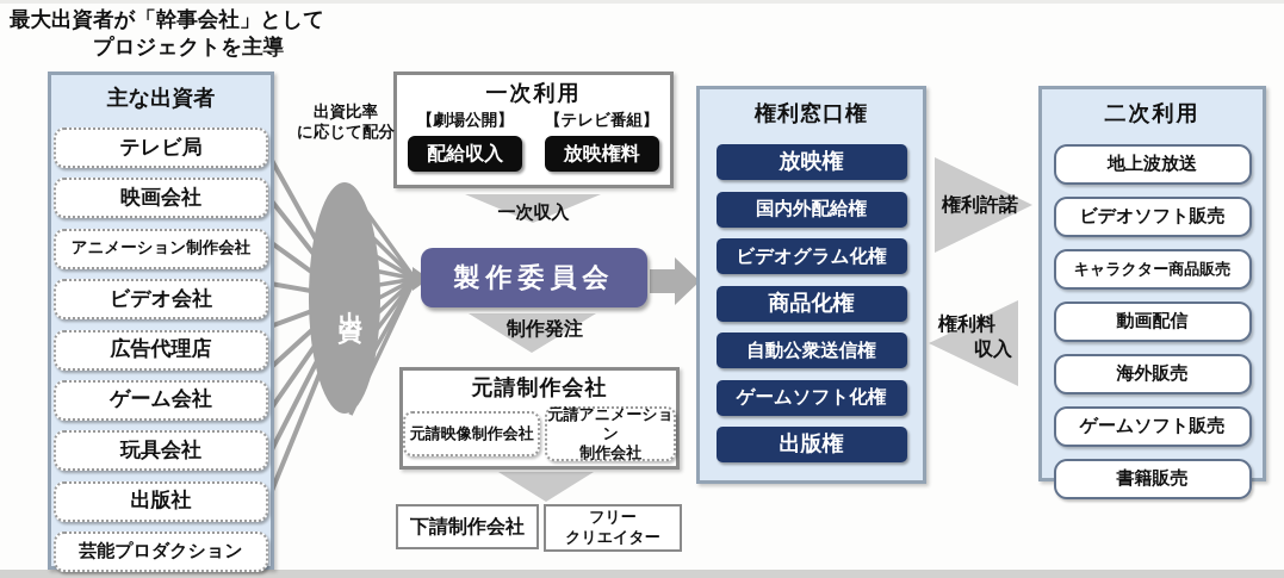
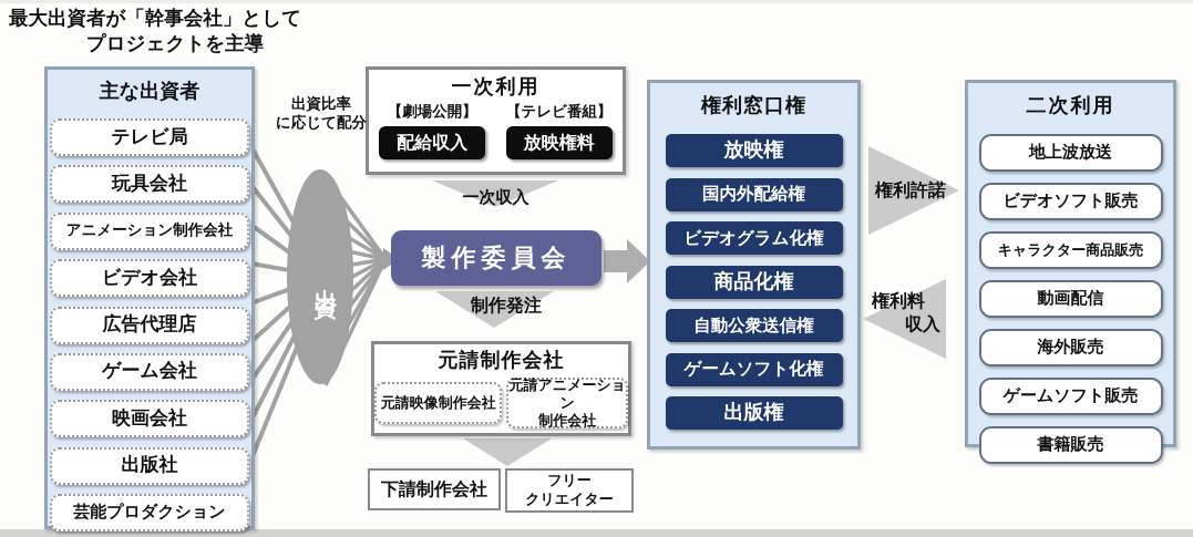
  最大出資者が「幹事会社」として
  プロジェクトを主導
  主な出資者
  テレビ局
- 映画会社
+ 玩具会社
  アニメーション制作会社
  ビデオ会社
  広告代理店
  ゲーム会社
- 玩具会社
+ 映画会社
  出版社
  芸能プロダクション
  出資比率
  に応じて配分
  一次利用
  【劇場公開】
  配給収入
  【テレビ番組】
  放映権料
  一次収入
  製作委員会
  制作発注
  元請制作会社
  元請映像制作会社
  元請アニメーション
  制作会社
  下請制作会社
  フリー
  クリエイター
  権利窓口権
  放映権
  国内外配給権
  ビデオグラム化権
  商品化権
  自動公衆送信権
  ゲームソフト化権
  出版権
  権利許諾
  権利料
  収入
  二次利用
  地上波放送
  ビデオソフト販売
  キャラクター商品販売
  動画配信
  海外販売
  ゲームソフト販売
  書籍販売
